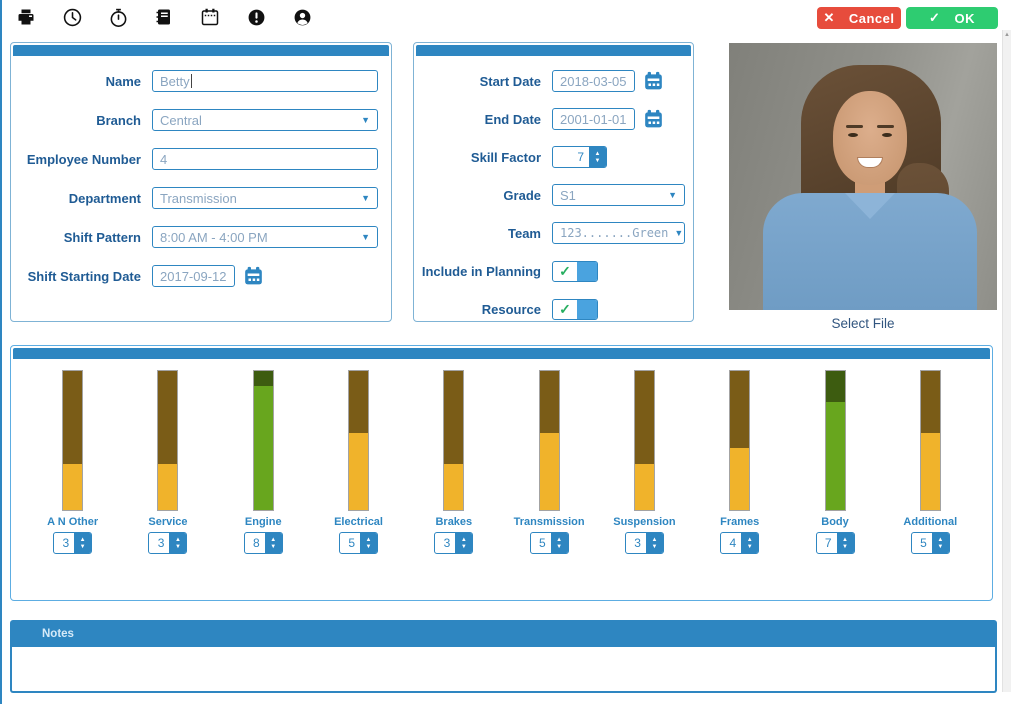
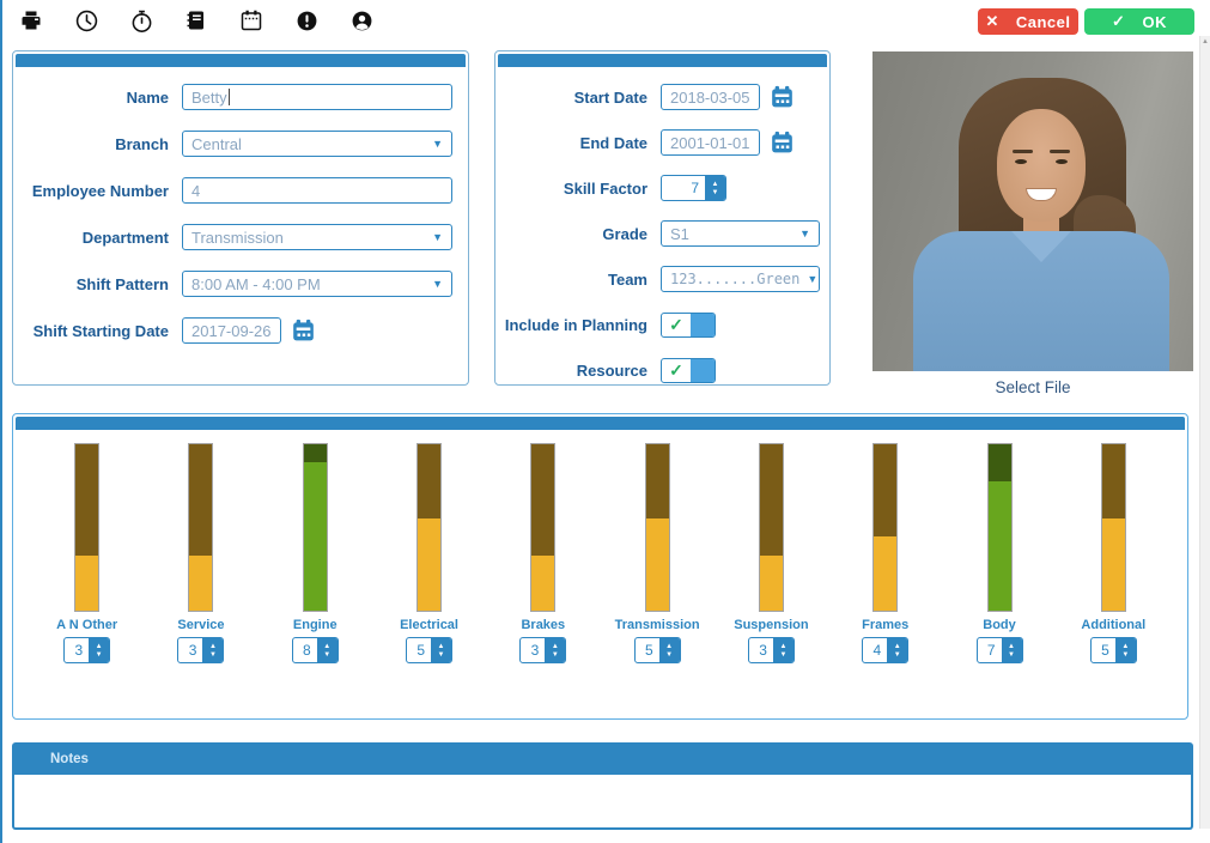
  ✕
  Cancel
  ✓
  OK
  Name
  Betty
  Branch
  Central
  ▼
  Employee Number
  4
  Department
  Transmission
  ▼
  Shift Pattern
  8:00 AM - 4:00 PM
  ▼
  Shift Starting Date
- 2017-09-12
+ 2017-09-26
  Start Date
  2018-03-05
  End Date
  2001-01-01
  Skill Factor
  7
  Grade
  S1
  ▼
  Team
  123.......Green
  ▼
  Include in Planning
  ✓
  Resource
  ✓
  Select File
  A N Other
  3
  Service
  3
  Engine
  8
  Electrical
  5
  Brakes
  3
  Transmission
  5
  Suspension
  3
  Frames
  4
  Body
  7
  Additional
  5
  Notes
